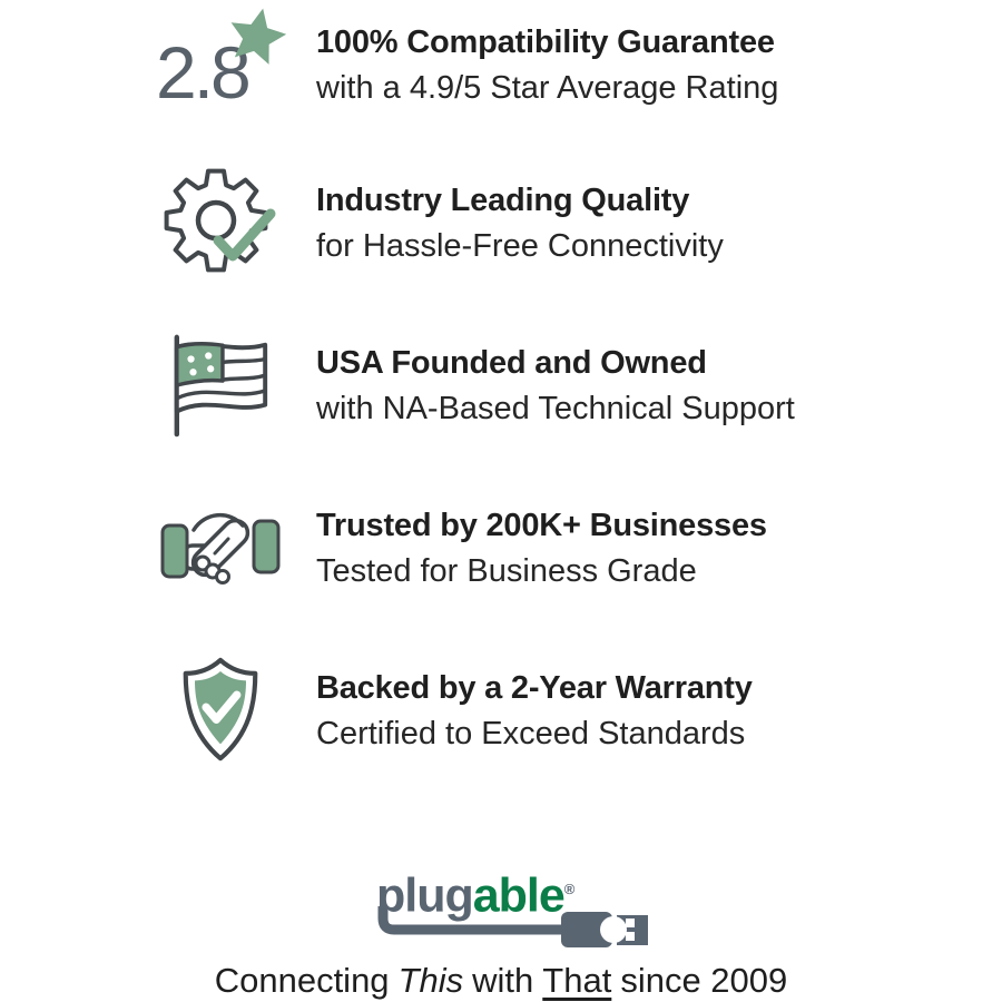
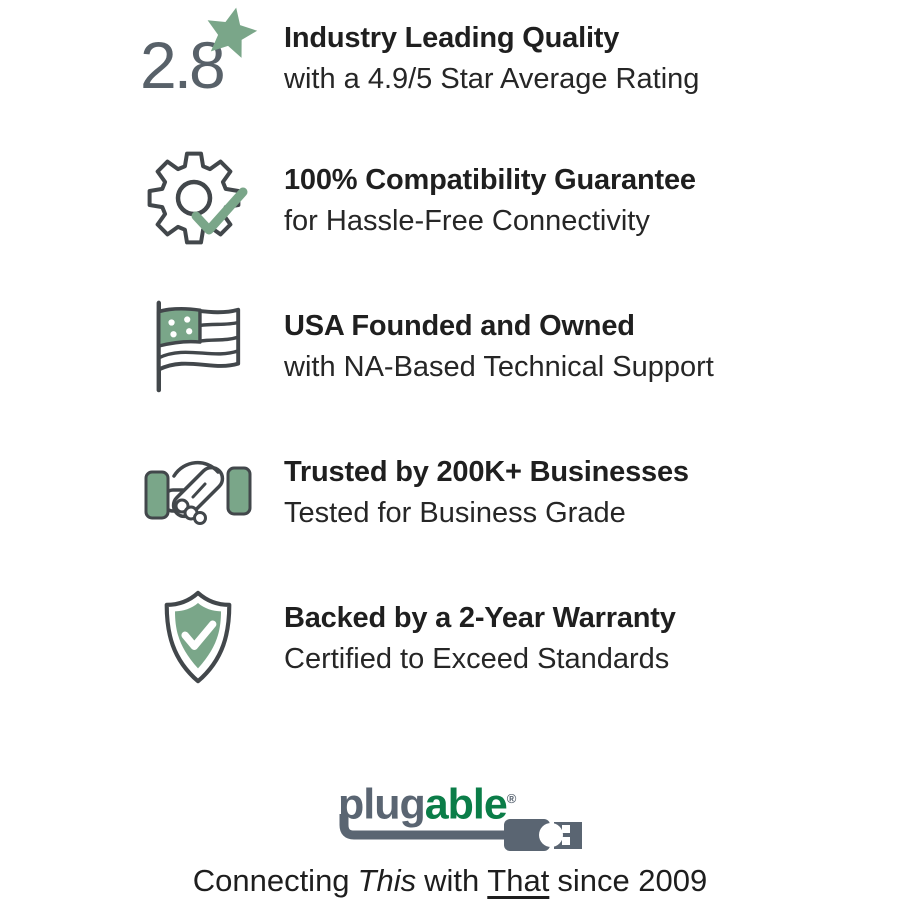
  2.8
- 100% Compatibility Guarantee
+ Industry Leading Quality
  with a 4.9/5 Star Average Rating
- Industry Leading Quality
+ 100% Compatibility Guarantee
  for Hassle-Free Connectivity
  USA Founded and Owned
  with NA-Based Technical Support
  Trusted by 200K+ Businesses
  Tested for Business Grade
  Backed by a 2-Year Warranty
  Certified to Exceed Standards
  plugable®
  Connecting This with That since 2009
